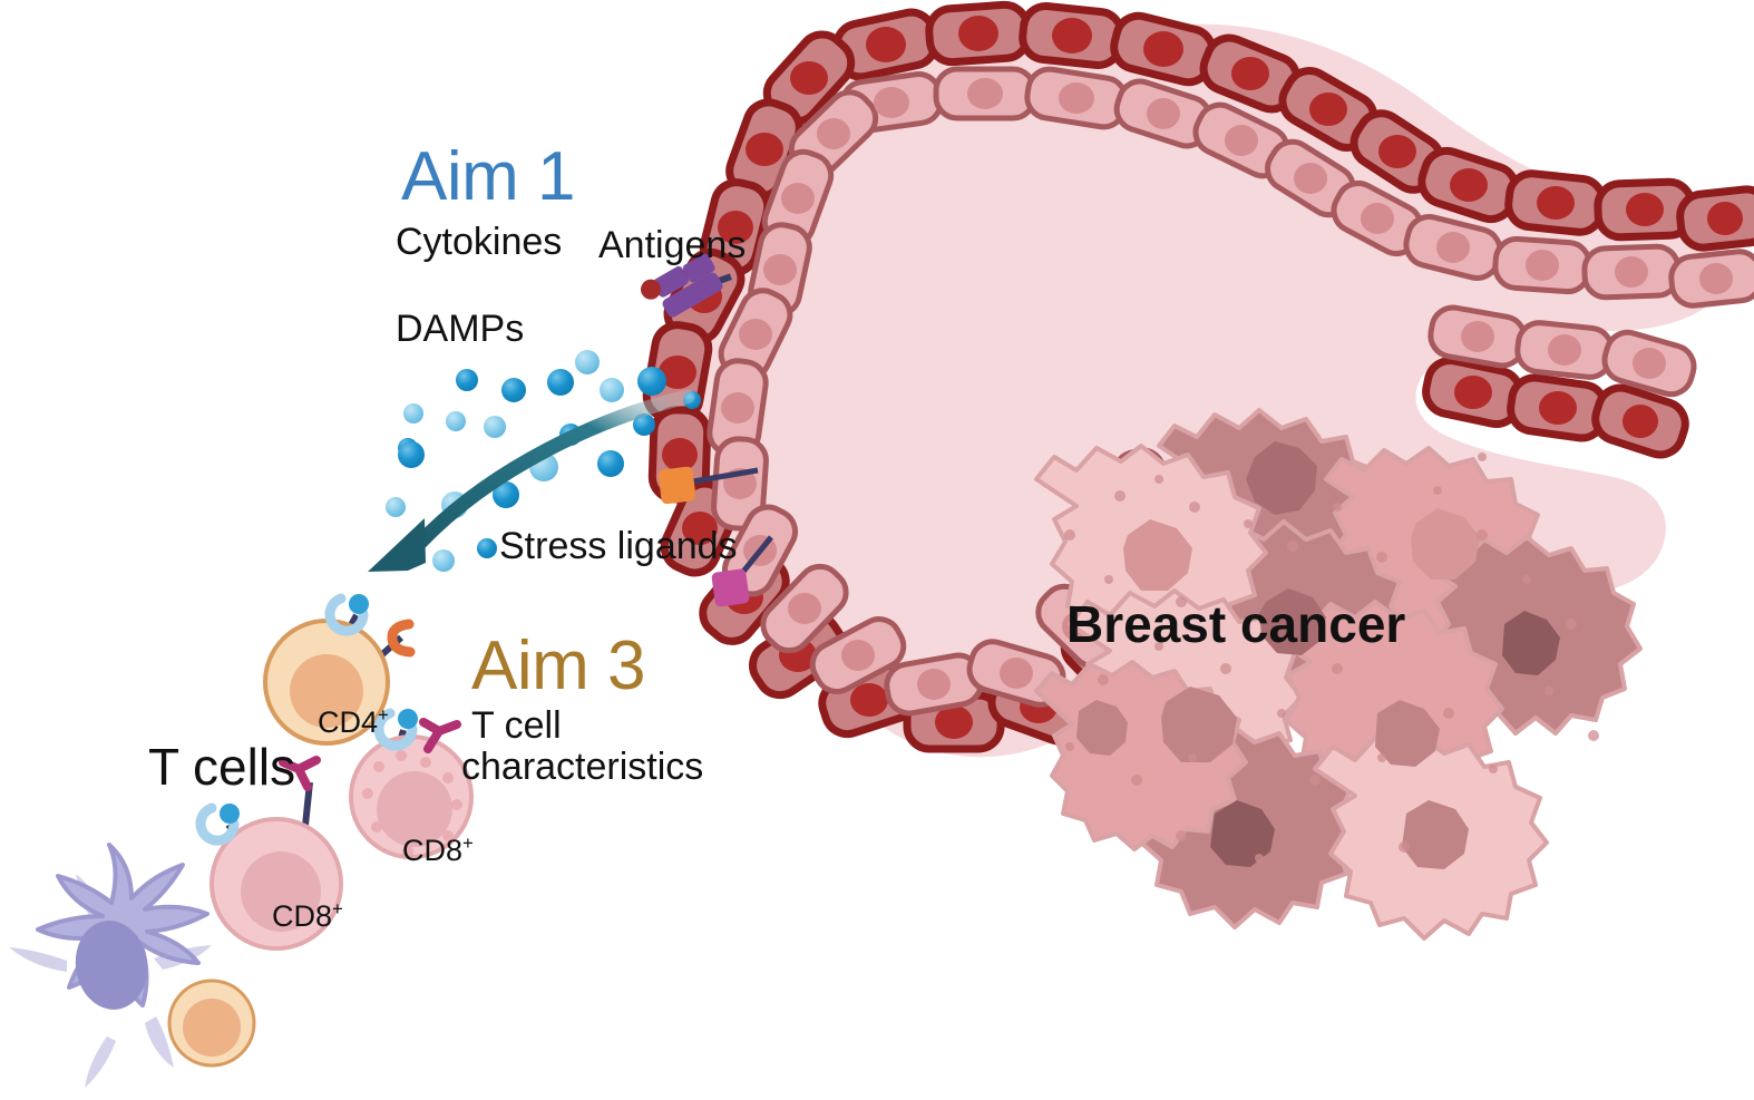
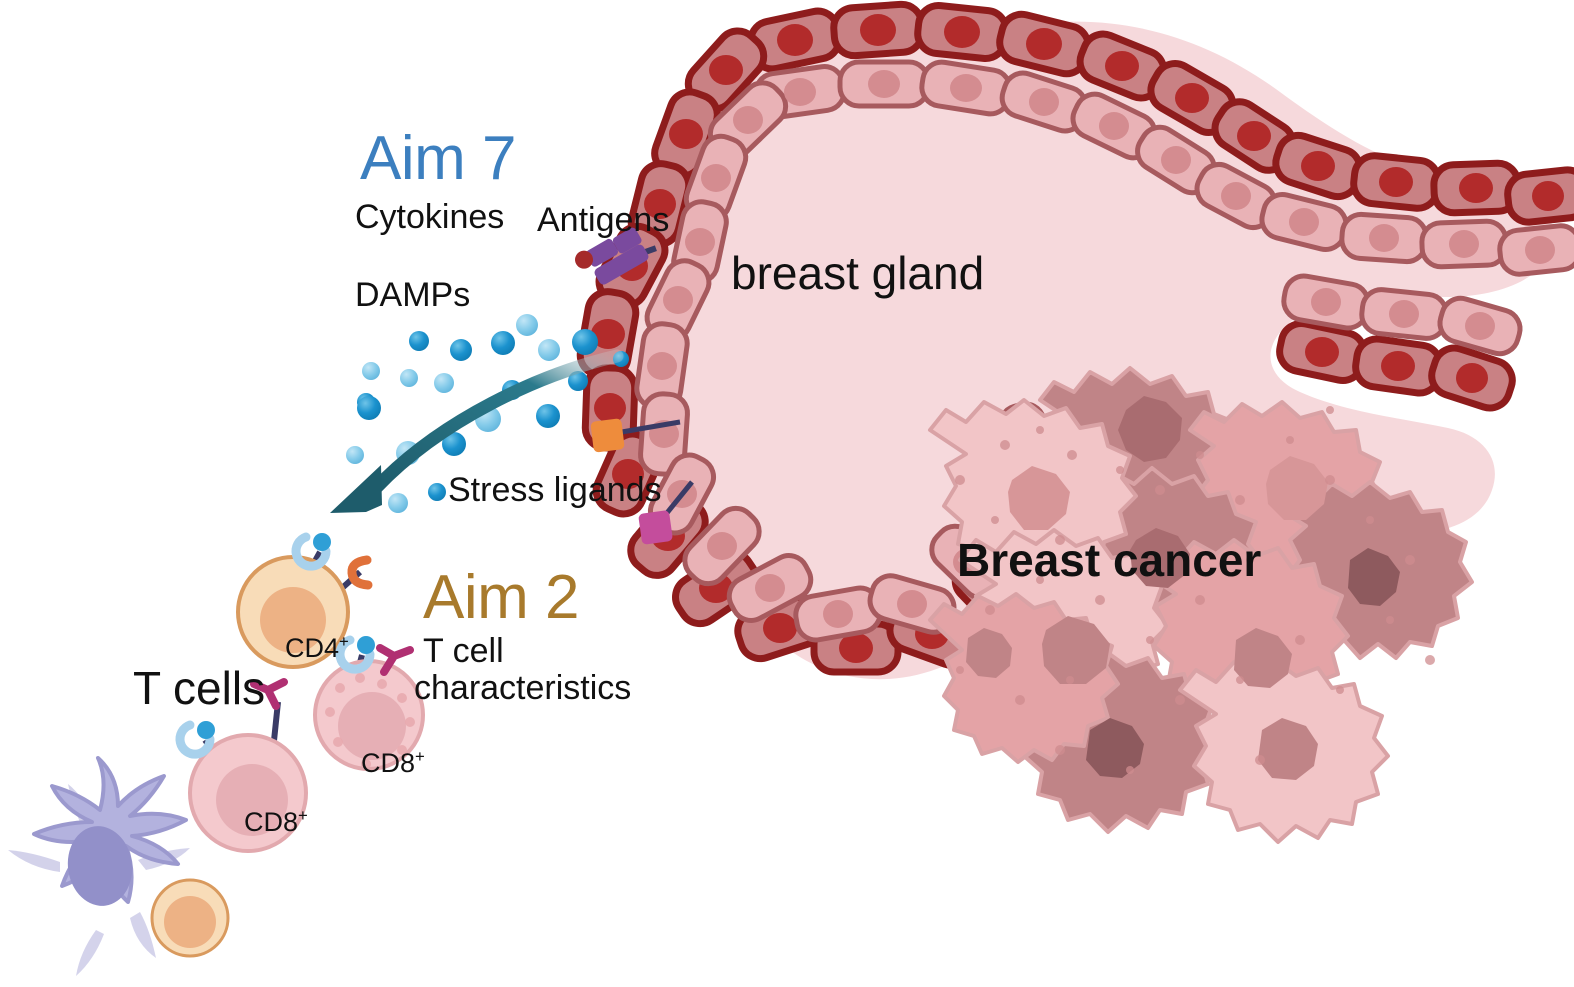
- Aim 1
+ Aim 7
  Cytokines
  DAMPs
  Antigens
  Stress ligands
+ breast gland
  Breast cancer
- Aim 3
+ Aim 2
  T cell
  characteristics
  T cells
  CD4+
  CD8+
  CD8+
